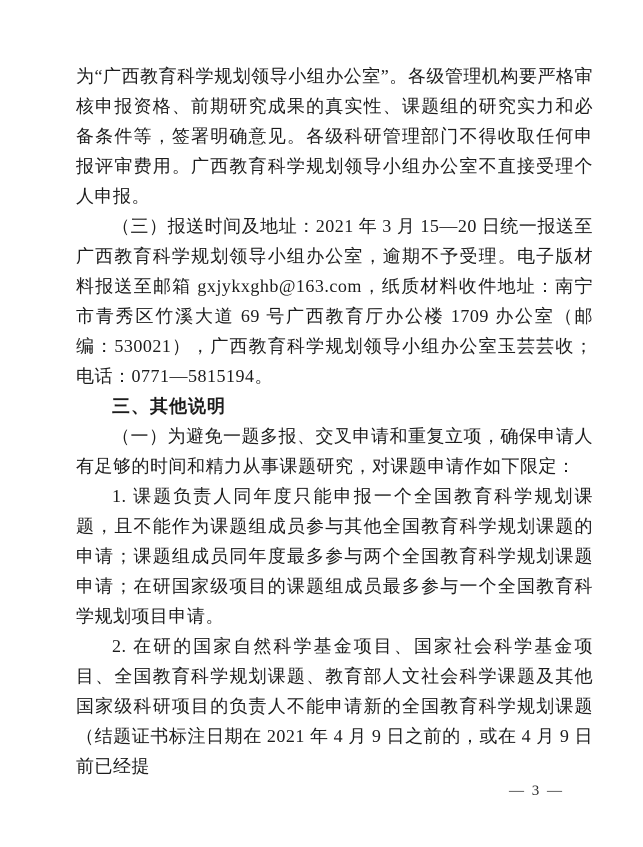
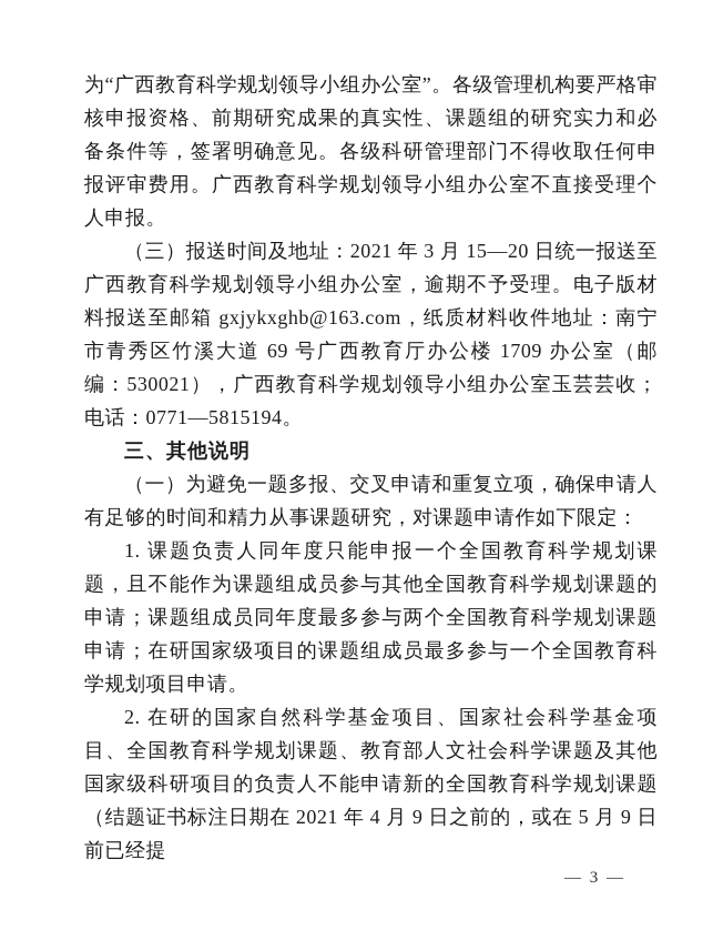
  为“广西教育科学规划领导小组办公室”。各级管理机构要严格审核申报资格、前期研究成果的真实性、课题组的研究实力和必备条件等，签署明确意见。各级科研管理部门不得收取任何申报评审费用。广西教育科学规划领导小组办公室不直接受理个人申报。
  （三）报送时间及地址：2021 年 3 月 15—20 日统一报送至广西教育科学规划领导小组办公室，逾期不予受理。电子版材料报送至邮箱 gxjykxghb@163.com，纸质材料收件地址：南宁市青秀区竹溪大道 69 号广西教育厅办公楼 1709 办公室（邮编：530021），广西教育科学规划领导小组办公室玉芸芸收；电话：0771—5815194。
  三、其他说明
  （一）为避免一题多报、交叉申请和重复立项，确保申请人有足够的时间和精力从事课题研究，对课题申请作如下限定：
  1. 课题负责人同年度只能申报一个全国教育科学规划课题，且不能作为课题组成员参与其他全国教育科学规划课题的申请；课题组成员同年度最多参与两个全国教育科学规划课题申请；在研国家级项目的课题组成员最多参与一个全国教育科学规划项目申请。
- 2. 在研的国家自然科学基金项目、国家社会科学基金项目、全国教育科学规划课题、教育部人文社会科学课题及其他国家级科研项目的负责人不能申请新的全国教育科学规划课题（结题证书标注日期在 2021 年 4 月 9 日之前的，或在 4 月 9 日前已经提
+ 2. 在研的国家自然科学基金项目、国家社会科学基金项目、全国教育科学规划课题、教育部人文社会科学课题及其他国家级科研项目的负责人不能申请新的全国教育科学规划课题（结题证书标注日期在 2021 年 4 月 9 日之前的，或在 5 月 9 日前已经提
  — 3 —
